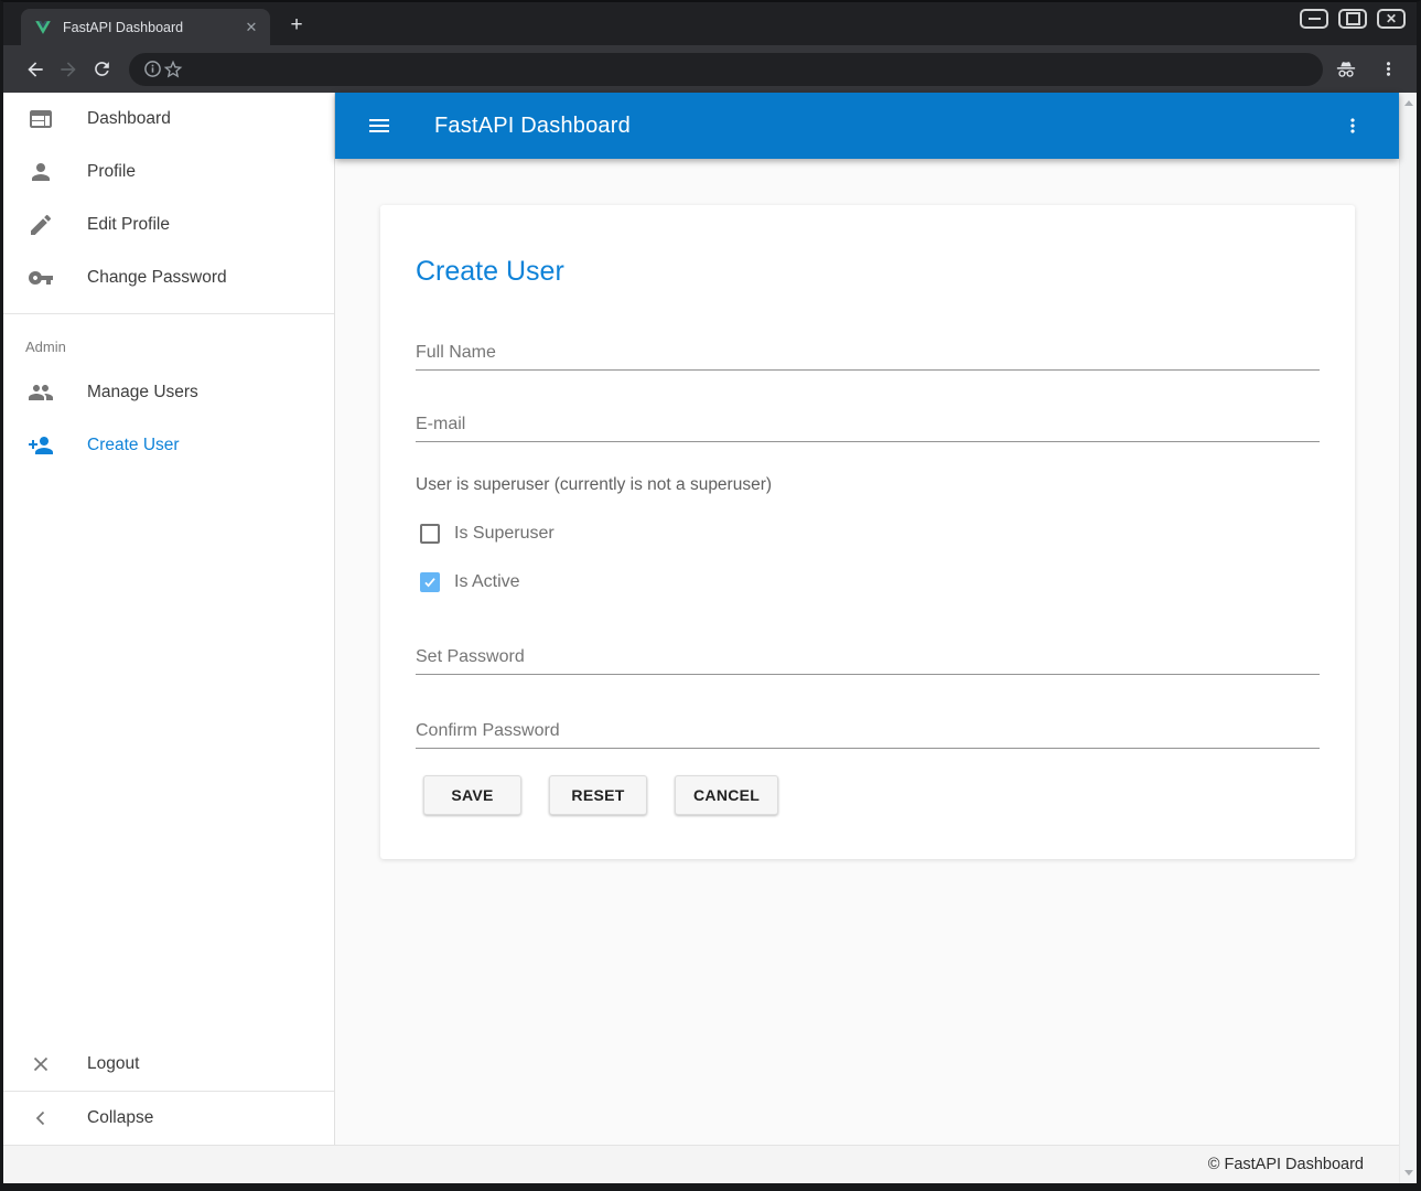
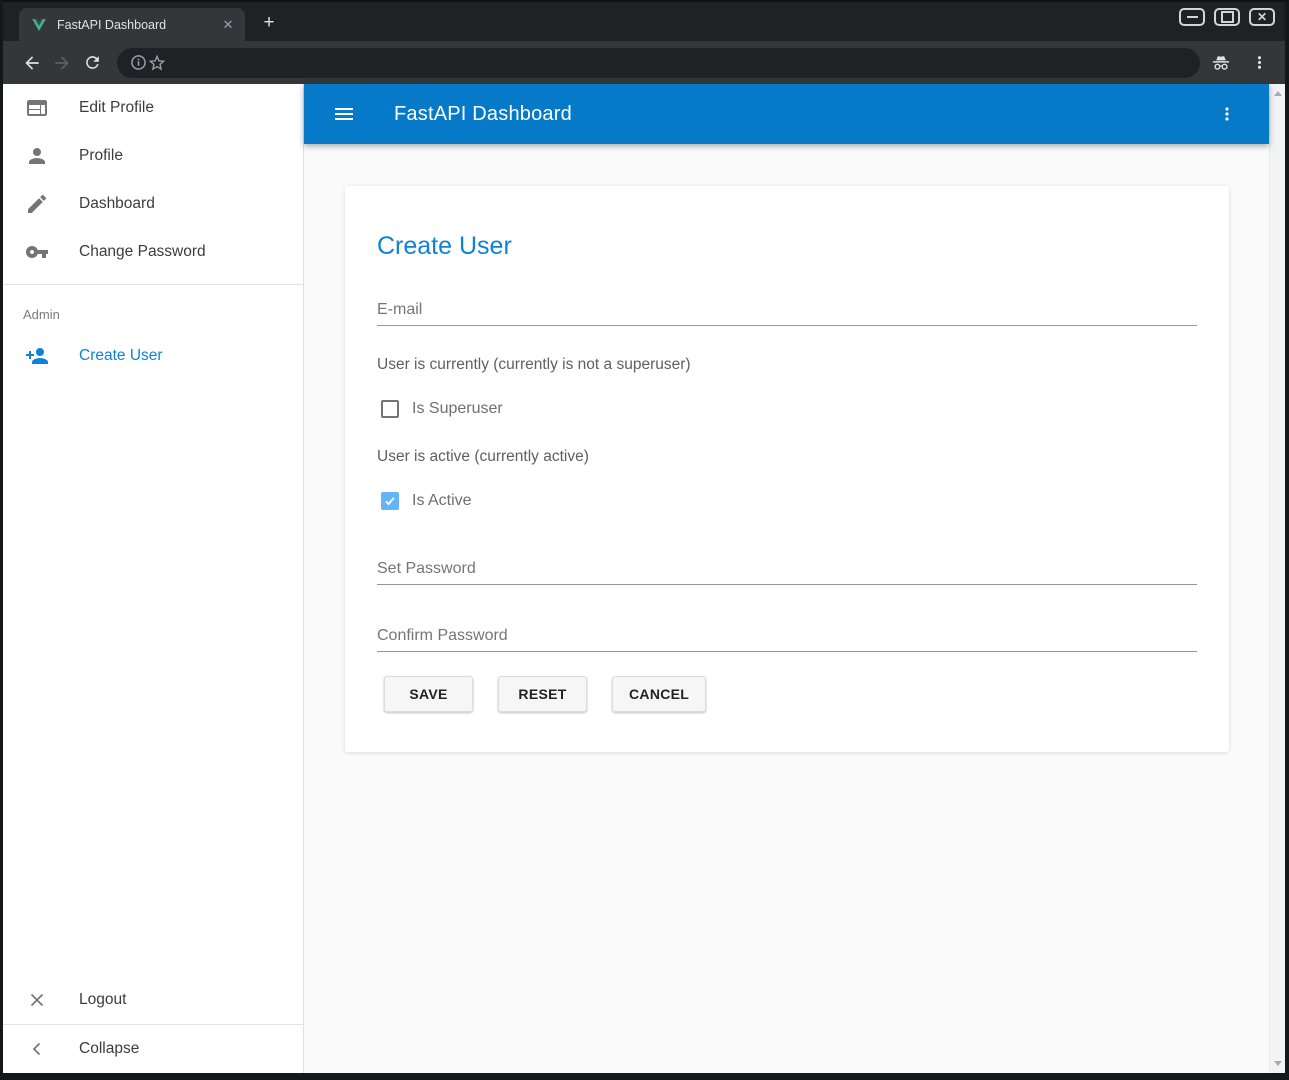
  FastAPI Dashboard
  ✕
  +
  ✕
- Dashboard
+ Edit Profile
  Profile
- Edit Profile
+ Dashboard
  Change Password
  Admin
- Manage Users
  Create User
  Logout
  Collapse
  FastAPI Dashboard
  Create User
- Full Name
  E-mail
- User is superuser (currently is not a superuser)
+ User is currently (currently is not a superuser)
  Is Superuser
+ User is active (currently active)
  Is Active
  Set Password
  Confirm Password
  SAVE
  RESET
  CANCEL
- © FastAPI Dashboard
